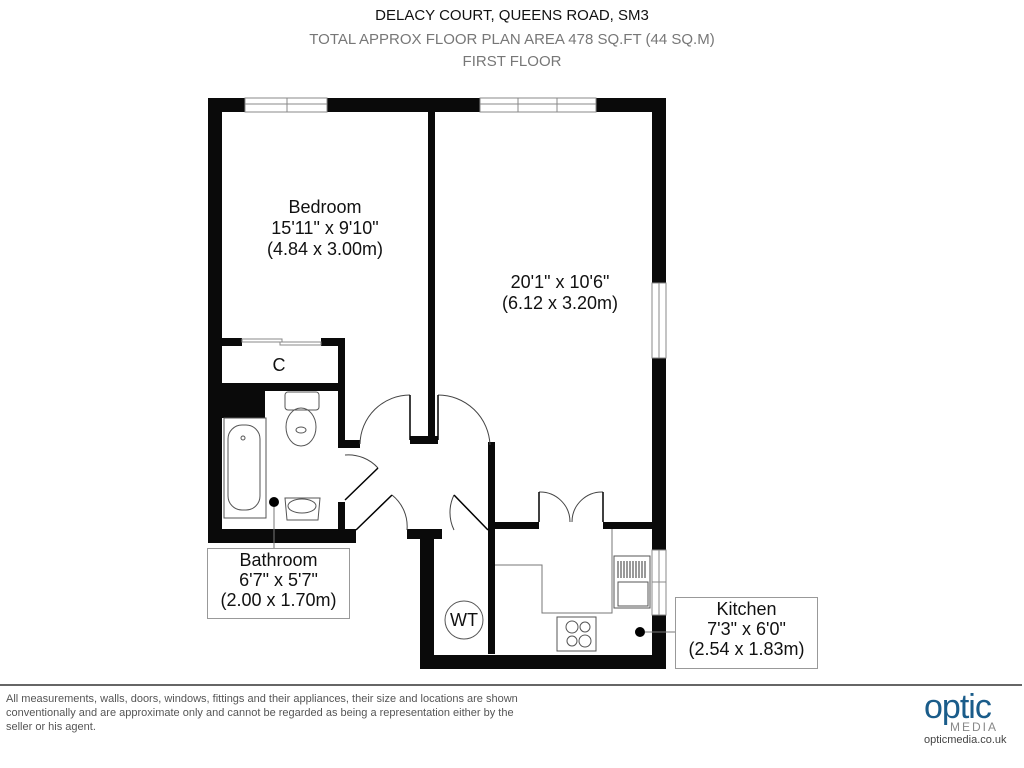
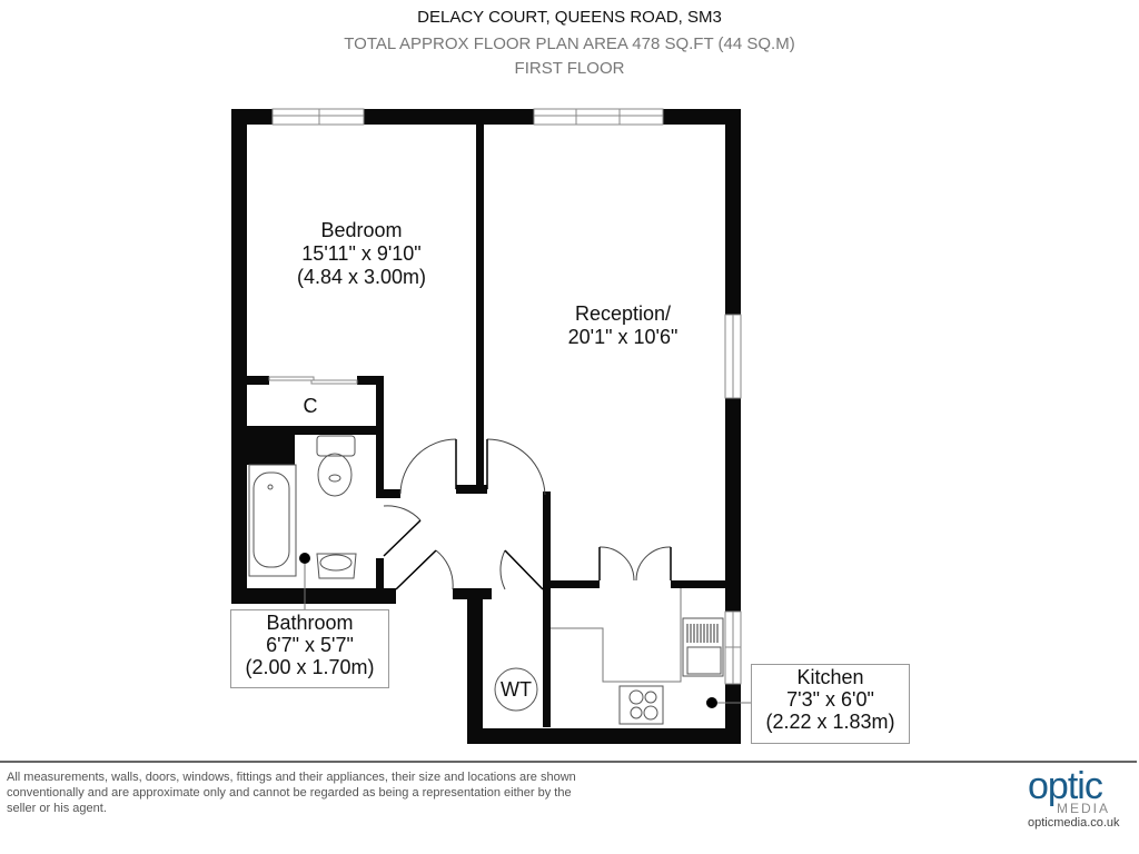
  DELACY COURT, QUEENS ROAD, SM3
  TOTAL APPROX FLOOR PLAN AREA 478 SQ.FT (44 SQ.M)
  FIRST FLOOR
  Bedroom
  15'11" x 9'10"
  (4.84 x 3.00m)
+ Reception/
  20'1" x 10'6"
- (6.12 x 3.20m)
  C
  WT
  Bathroom
  6'7" x 5'7"
  (2.00 x 1.70m)
  Kitchen
  7'3" x 6'0"
- (2.54 x 1.83m)
+ (2.22 x 1.83m)
  All measurements, walls, doors, windows, fittings and their appliances, their size and locations are shown conventionally and are approximate only and cannot be regarded as being a representation either by the seller or his agent.
  optic
  MEDIA
  opticmedia.co.uk
